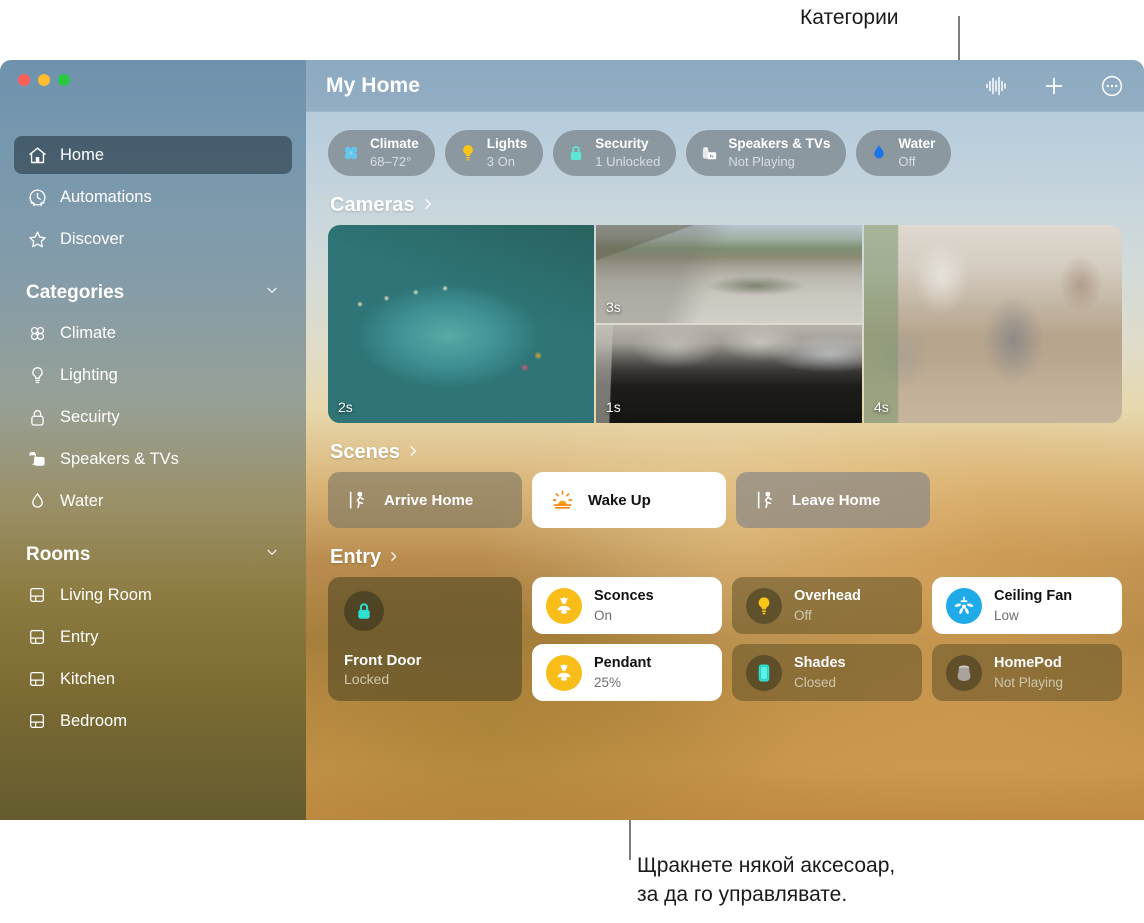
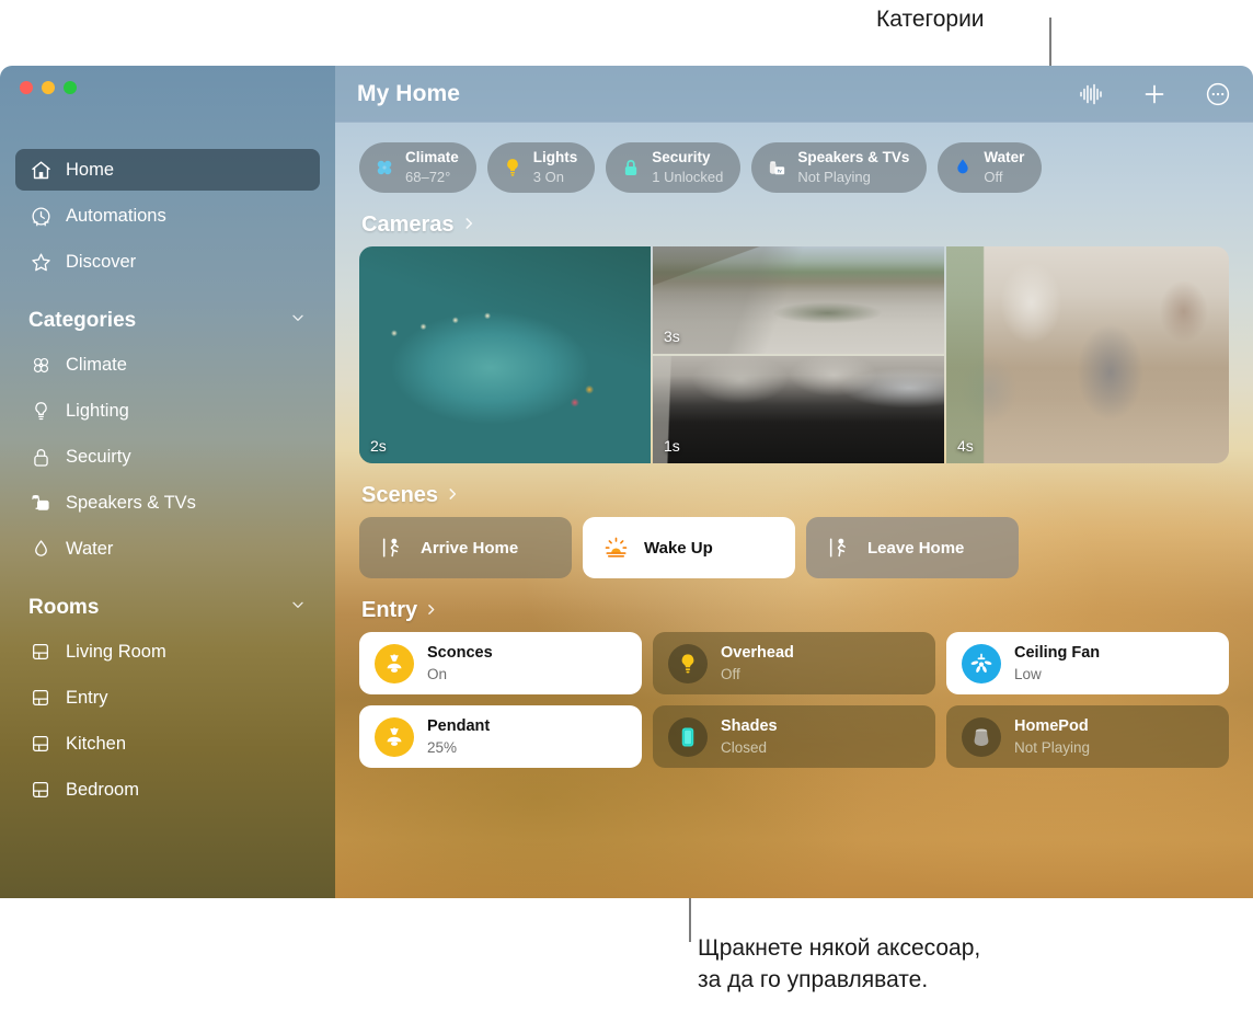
  Категории
  Щракнете някой аксесоар, за да го управлявате.
  Home
  Automations
  Discover
  Categories
  Climate
  Lighting
  Secuirty
  Speakers & TVs
  Water
  Rooms
  Living Room
  Entry
  Kitchen
  Bedroom
  My Home
  Climate
  68–72°
  Lights
  3 On
  Security
  1 Unlocked
  Speakers & TVs
  Not Playing
  Water
  Off
  Cameras
  2s
  3s
  1s
  4s
  Scenes
  Arrive Home
  Wake Up
  Leave Home
  Entry
- Front Door
- Locked
  Sconces
  On
  Pendant
  25%
  Overhead
  Off
  Shades
  Closed
  Ceiling Fan
  Low
  HomePod
  Not Playing
